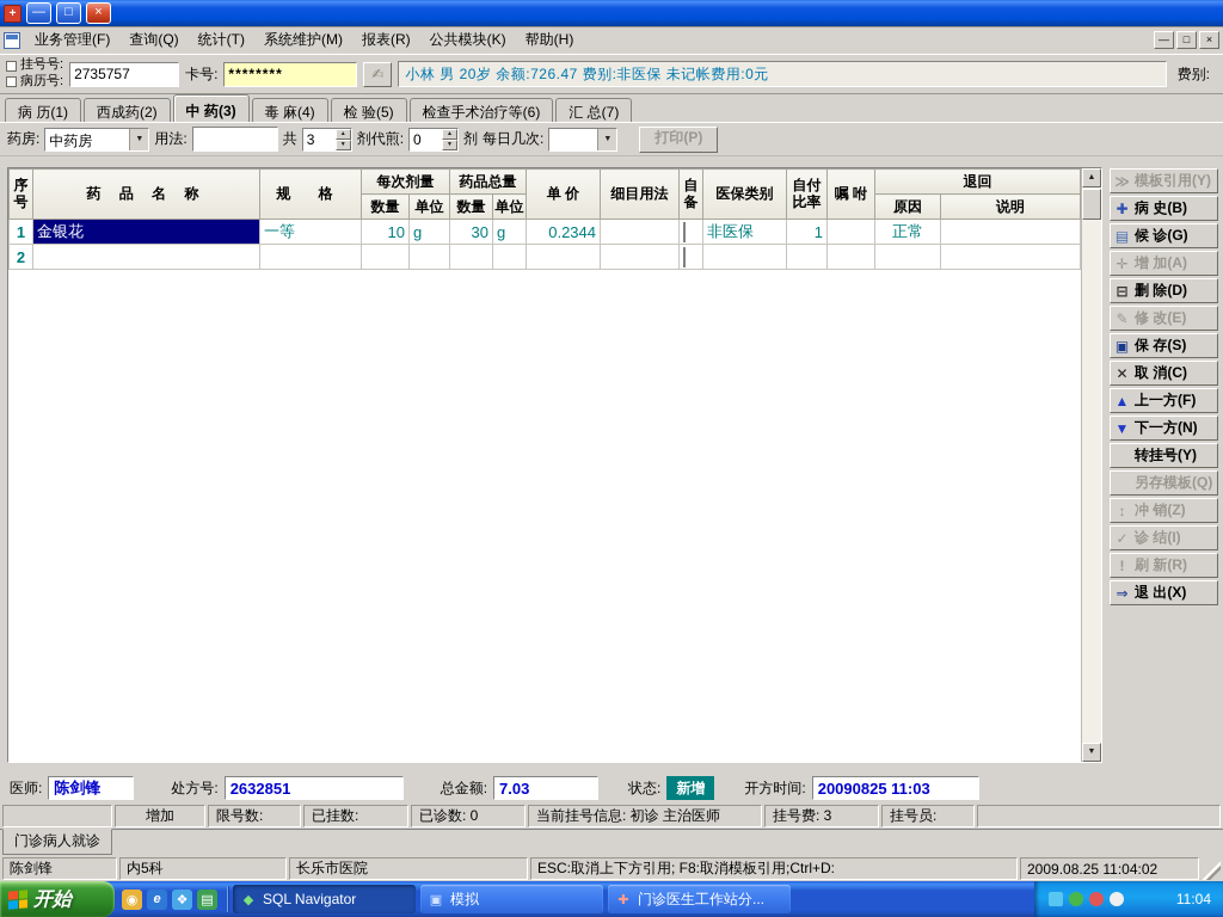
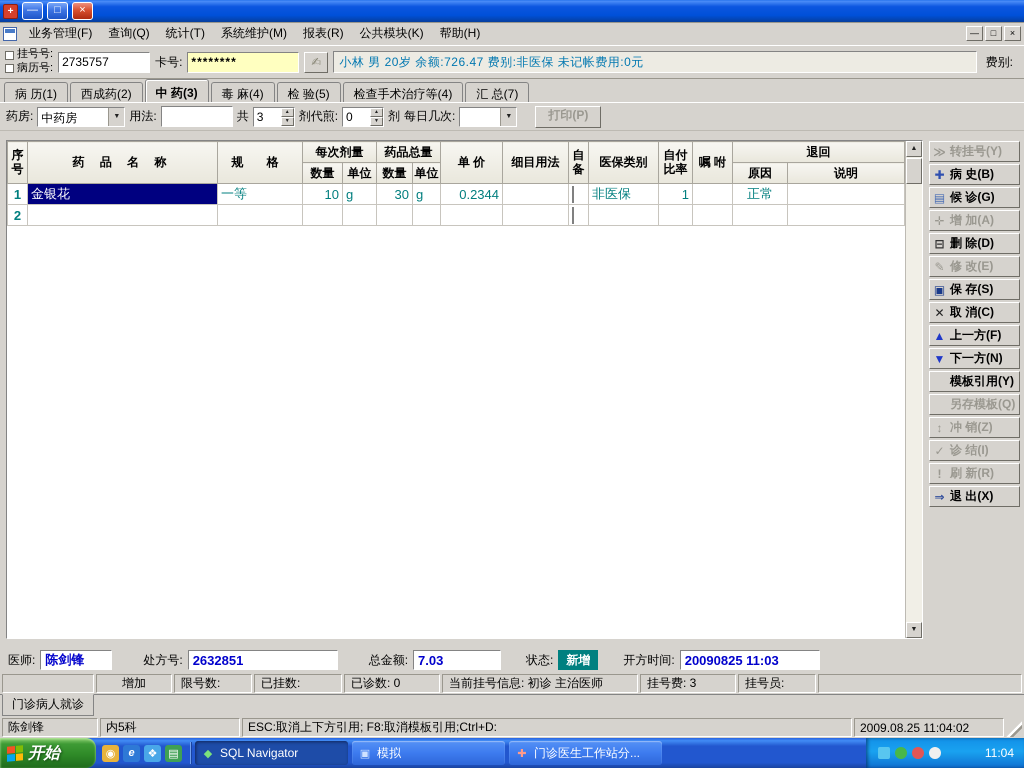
  +
  —
  □
  ×
  业务管理(F)
  查询(Q)
  统计(T)
  系统维护(M)
  报表(R)
  公共模块(K)
  帮助(H)
  —
  □
  ×
  挂号号:
  病历号:
  2735757
  卡号:
  ********
  ✍
  小林 男 20岁 余额:726.47 费别:非医保 未记帐费用:0元
  费别:
  病 历(1)
  西成药(2)
  中 药(3)
  毒 麻(4)
  检 验(5)
- 检查手术治疗等(6)
+ 检查手术治疗等(4)
  汇 总(7)
  药房:
  中药房
  用法:
  共
  3
  剂代煎:
  0
  剂
  每日几次:
  打印(P)
  序号	药 品 名 称	规 格	每次剂量	药品总量	单 价	细目用法	自备	医保类别	自付比率	嘱 咐	退回
  数量	单位	数量	单位	原因	说明
  1	金银花	一等	10	g	30	g	0.2344			非医保	1		正常
  2
  ≫
- 模板引用(Y)
+ 转挂号(Y)
  ✚
  病 史(B)
  ▤
  候 诊(G)
  ✛
  增 加(A)
  ⊟
  删 除(D)
  ✎
  修 改(E)
  ▣
  保 存(S)
  ✕
  取 消(C)
  ▲
  上一方(F)
  ▼
  下一方(N)
- 转挂号(Y)
+ 模板引用(Y)
  另存模板(Q)
  ↕
  冲 销(Z)
  ✓
  诊 结(I)
  !
  刷 新(R)
  ⇒
  退 出(X)
  医师:
  陈剑锋
  处方号:
  2632851
  总金额:
  7.03
  状态:
  新增
  开方时间:
  20090825 11:03
  增加
  限号数:
  已挂数:
  已诊数: 0
  当前挂号信息: 初诊 主治医师
  挂号费: 3
  挂号员:
  门诊病人就诊
  陈剑锋
  内5科
- 长乐市医院
  ESC:取消上下方引用; F8:取消模板引用;Ctrl+D:
  2009.08.25 11:04:02
  开始
  ◉
  e
  ❖
  ▤
  ◆
  SQL Navigator
  ▣
  模拟
  ✚
  门诊医生工作站分...
  11:04
